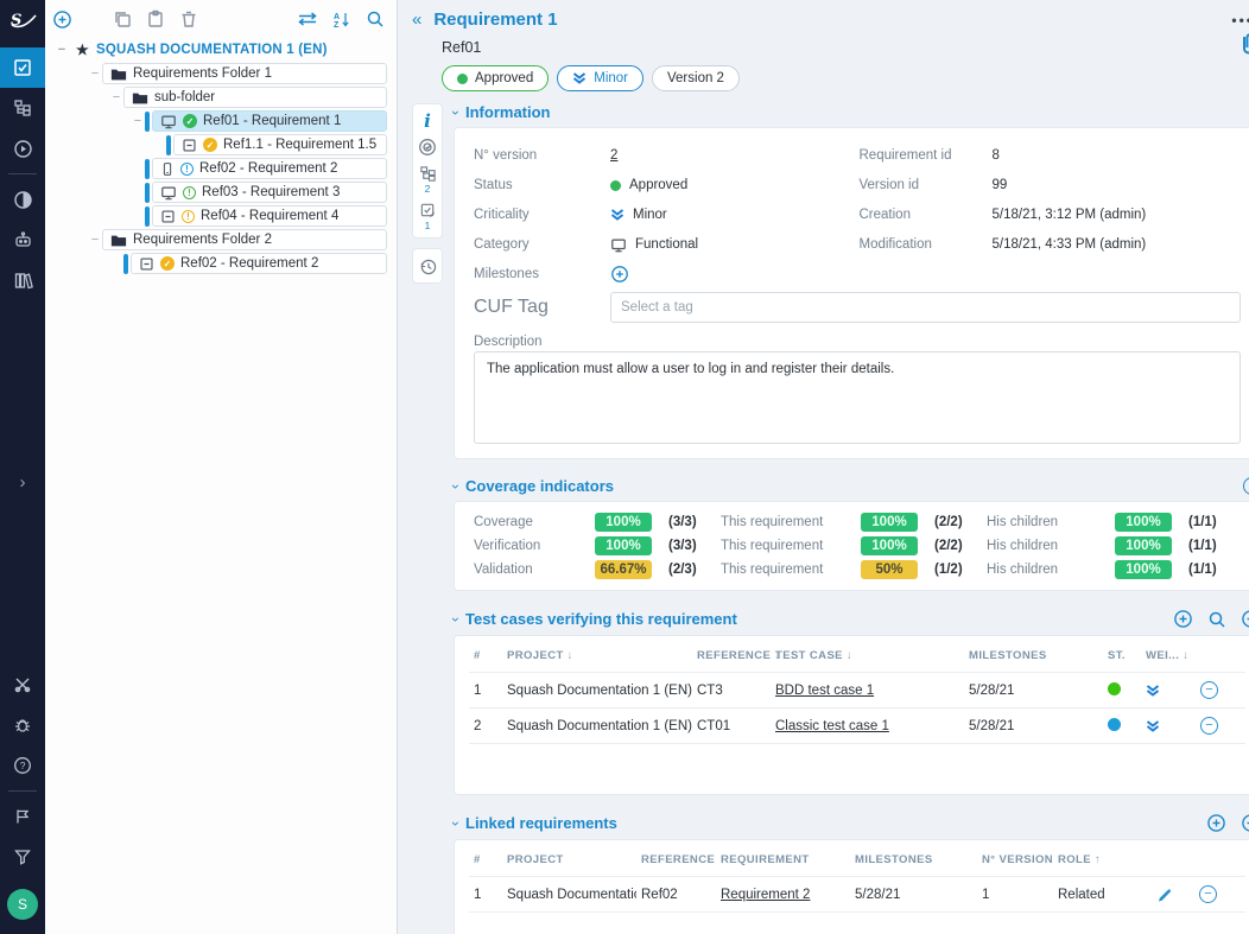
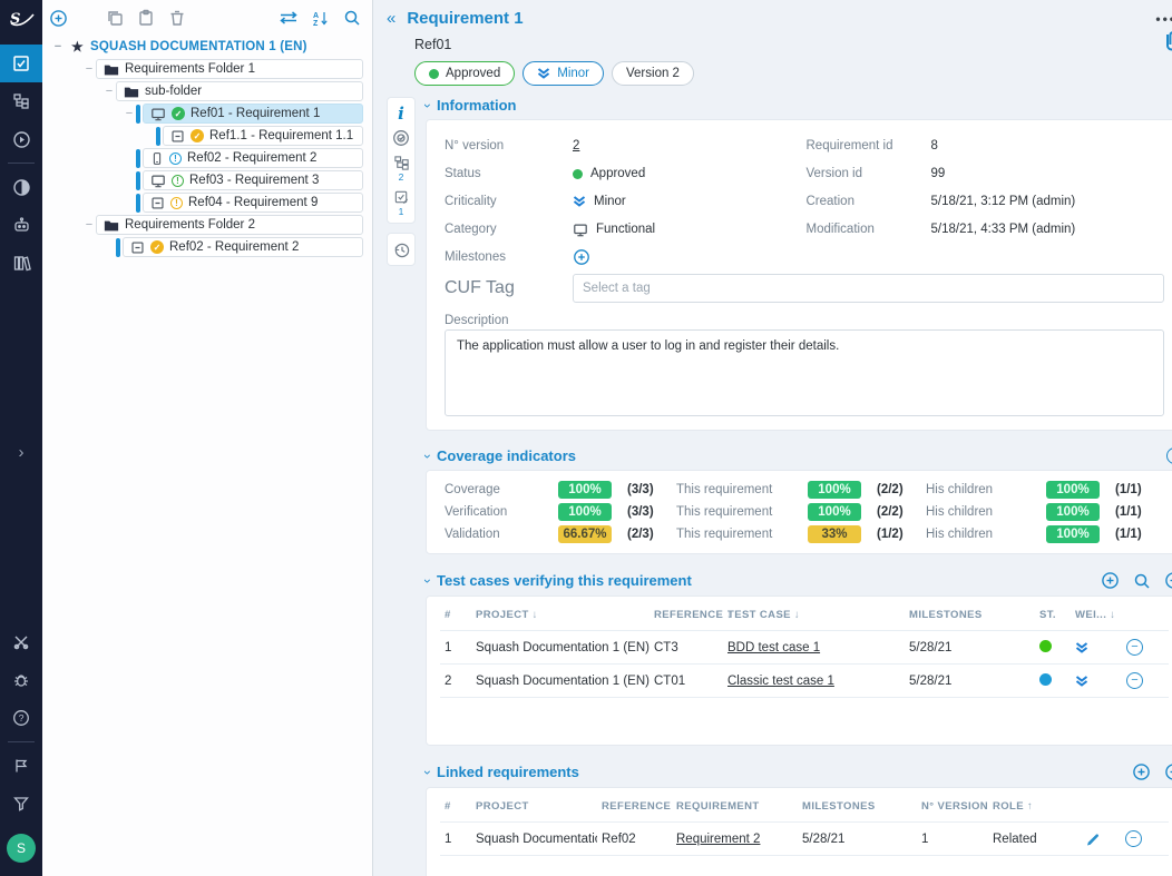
  S
  ›
  ?
  S
  −
  ★
  SQUASH DOCUMENTATION 1 (EN)
  −
  Requirements Folder 1
  −
  sub-folder
  −
  ✓
  Ref01 - Requirement 1
  ✓
- Ref1.1 - Requirement 1.5
+ Ref1.1 - Requirement 1.1
  !
  Ref02 - Requirement 2
  !
  Ref03 - Requirement 3
  !
- Ref04 - Requirement 4
+ Ref04 - Requirement 9
  −
  Requirements Folder 2
  ✓
  Ref02 - Requirement 2
  «
  Requirement 1
  Ref01
  Approved
  Minor
  Version 2
  i
  2
  1
  Information
  N° version
  2
  Requirement id
  8
  Status
  Approved
  Version id
  99
  Criticality
  Minor
  Creation
  5/18/21, 3:12 PM (admin)
  Category
  Functional
  Modification
  5/18/21, 4:33 PM (admin)
  Milestones
  CUF Tag
  Select a tag
  Description
  The application must allow a user to log in and register their details.
  Coverage indicators
  Coverage
  100%
  (3/3)
  This requirement
  100%
  (2/2)
  His children
  100%
  (1/1)
  Verification
  100%
  (3/3)
  This requirement
  100%
  (2/2)
  His children
  100%
  (1/1)
  Validation
  66.67%
  (2/3)
  This requirement
- 50%
+ 33%
  (1/2)
  His children
  100%
  (1/1)
  Test cases verifying this requirement
  #	PROJECT	REFERENCE	TEST CASE	MILESTONES	ST.	WEI...
  1	Squash Documentation 1 (EN)	CT3	BDD test case 1	5/28/21			−
  2	Squash Documentation 1 (EN)	CT01	Classic test case 1	5/28/21			−
  Linked requirements
  #	PROJECT	REFERENCE	REQUIREMENT	MILESTONES	N° VERSION	ROLE
  1	Squash Documentati	Ref02	Requirement 2	5/28/21	1	Related		−
